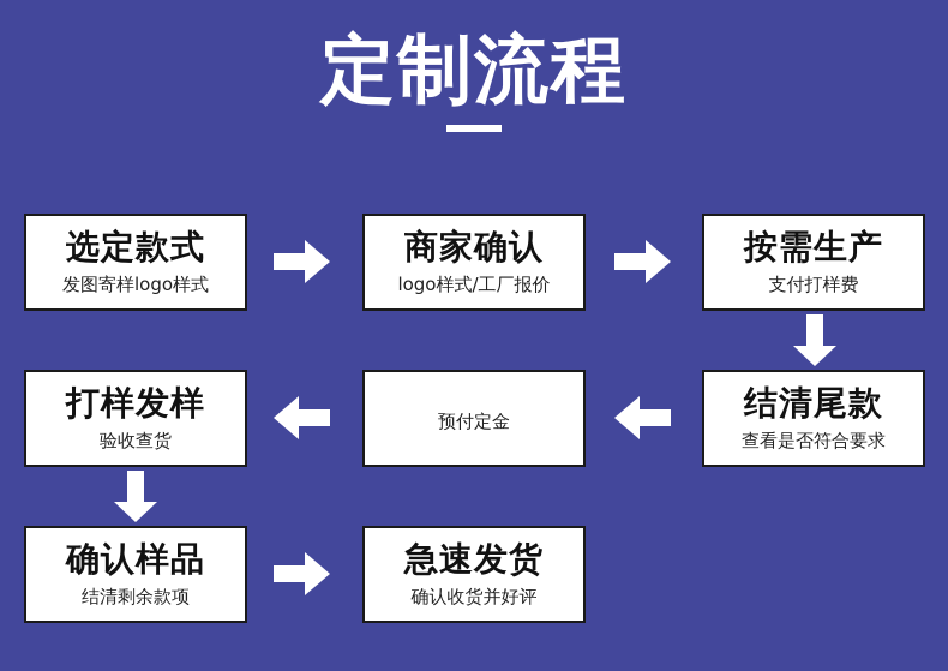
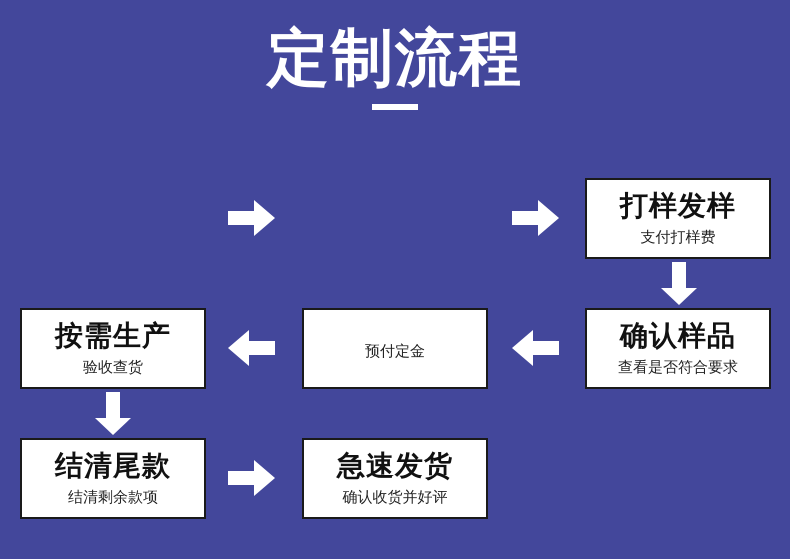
  定制流程
- 选定款式
- 发图寄样logo样式
- 商家确认
- logo样式/工厂报价
- 按需生产
+ 打样发样
  支付打样费
- 打样发样
+ 按需生产
  验收查货
  预付定金
- 结清尾款
+ 确认样品
  查看是否符合要求
- 确认样品
+ 结清尾款
  结清剩余款项
  急速发货
  确认收货并好评
